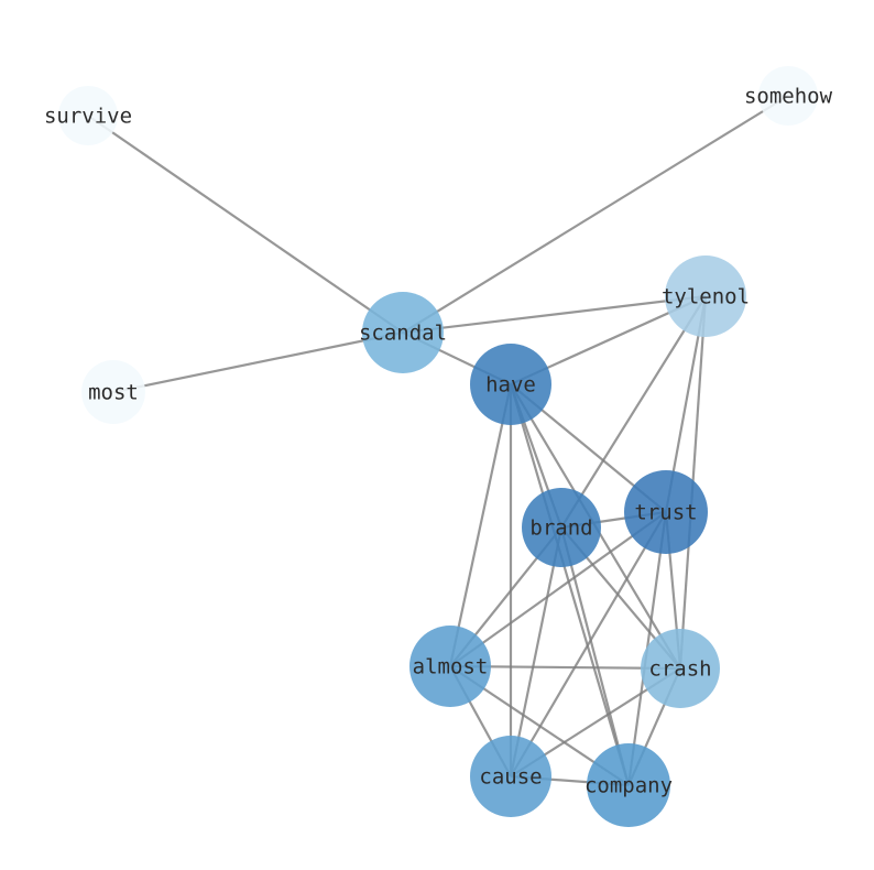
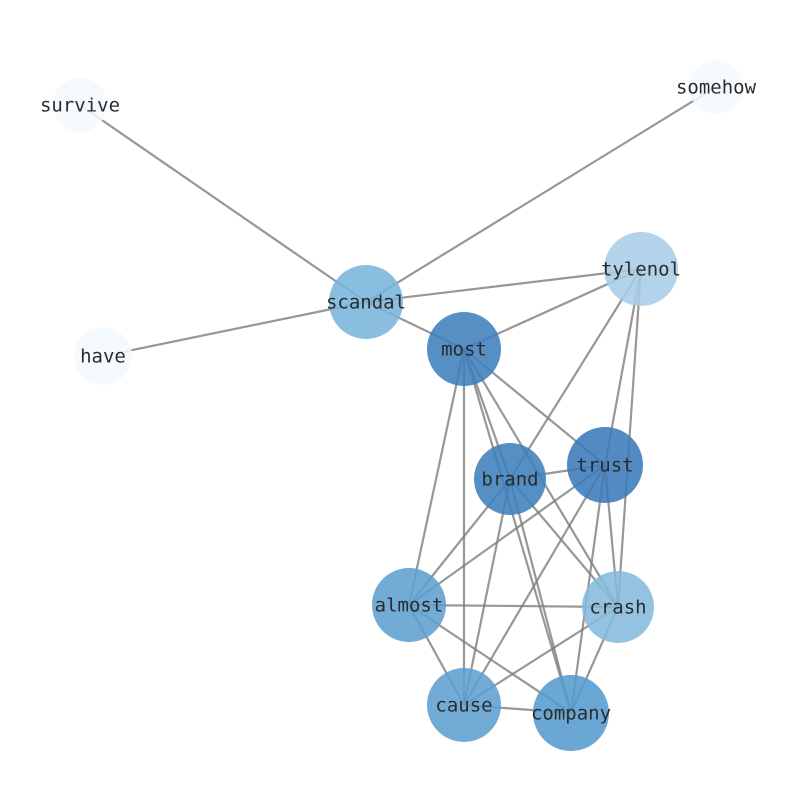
  survive
  somehow
- most
+ have
  scandal
  tylenol
- have
+ most
  brand
  trust
  almost
  crash
  cause
  company
